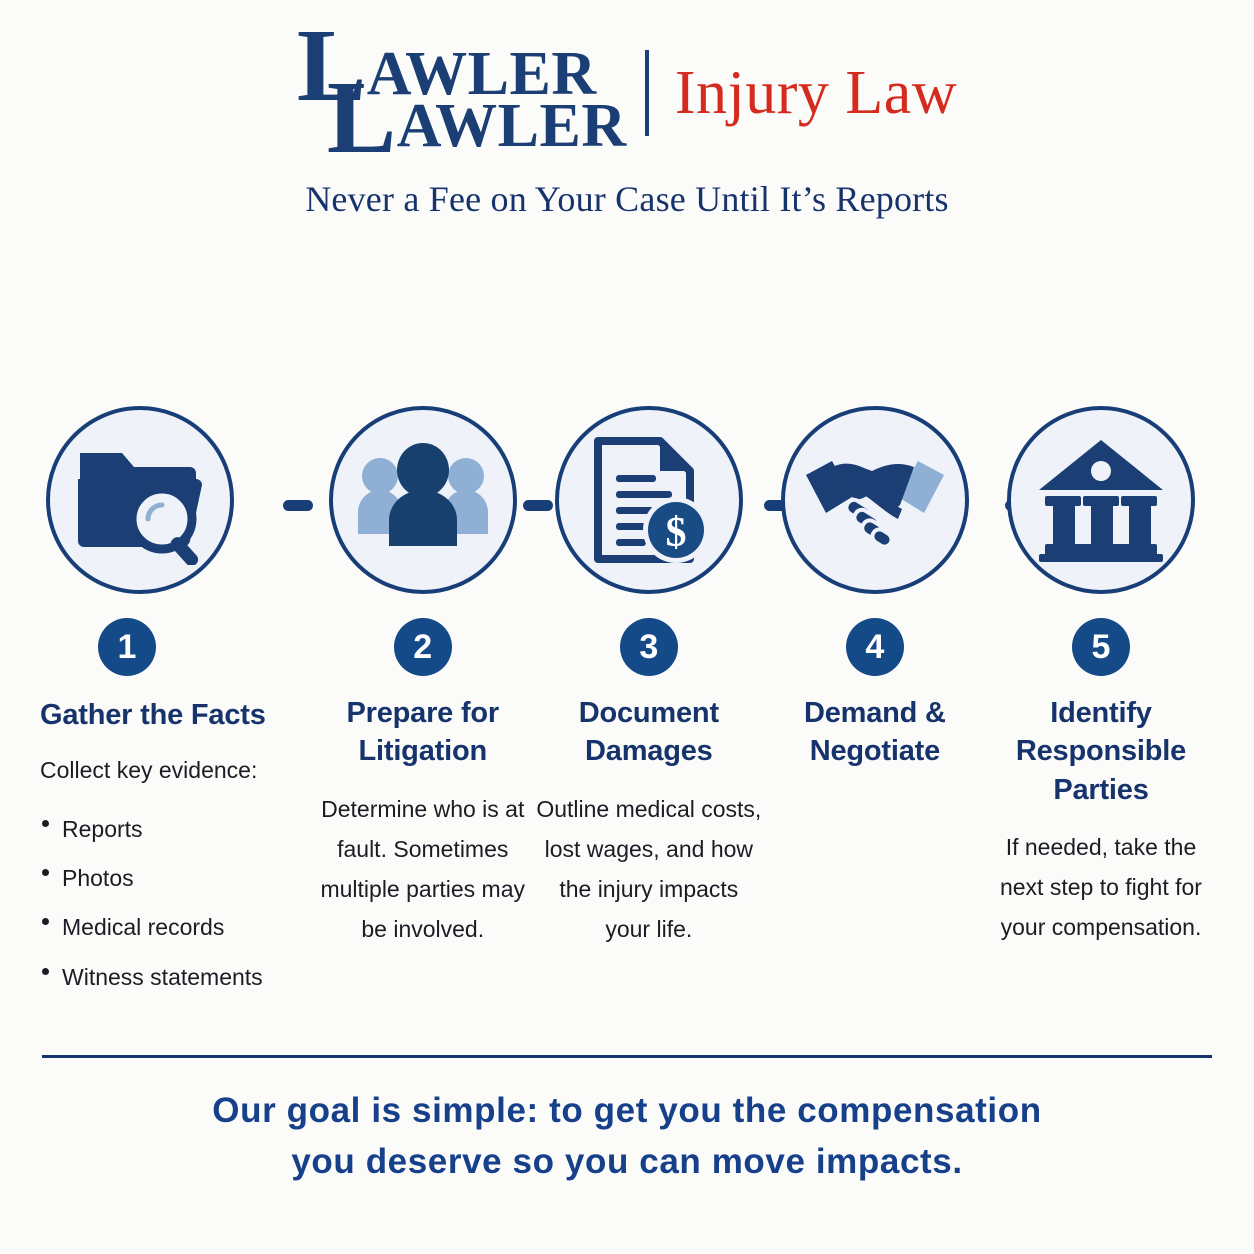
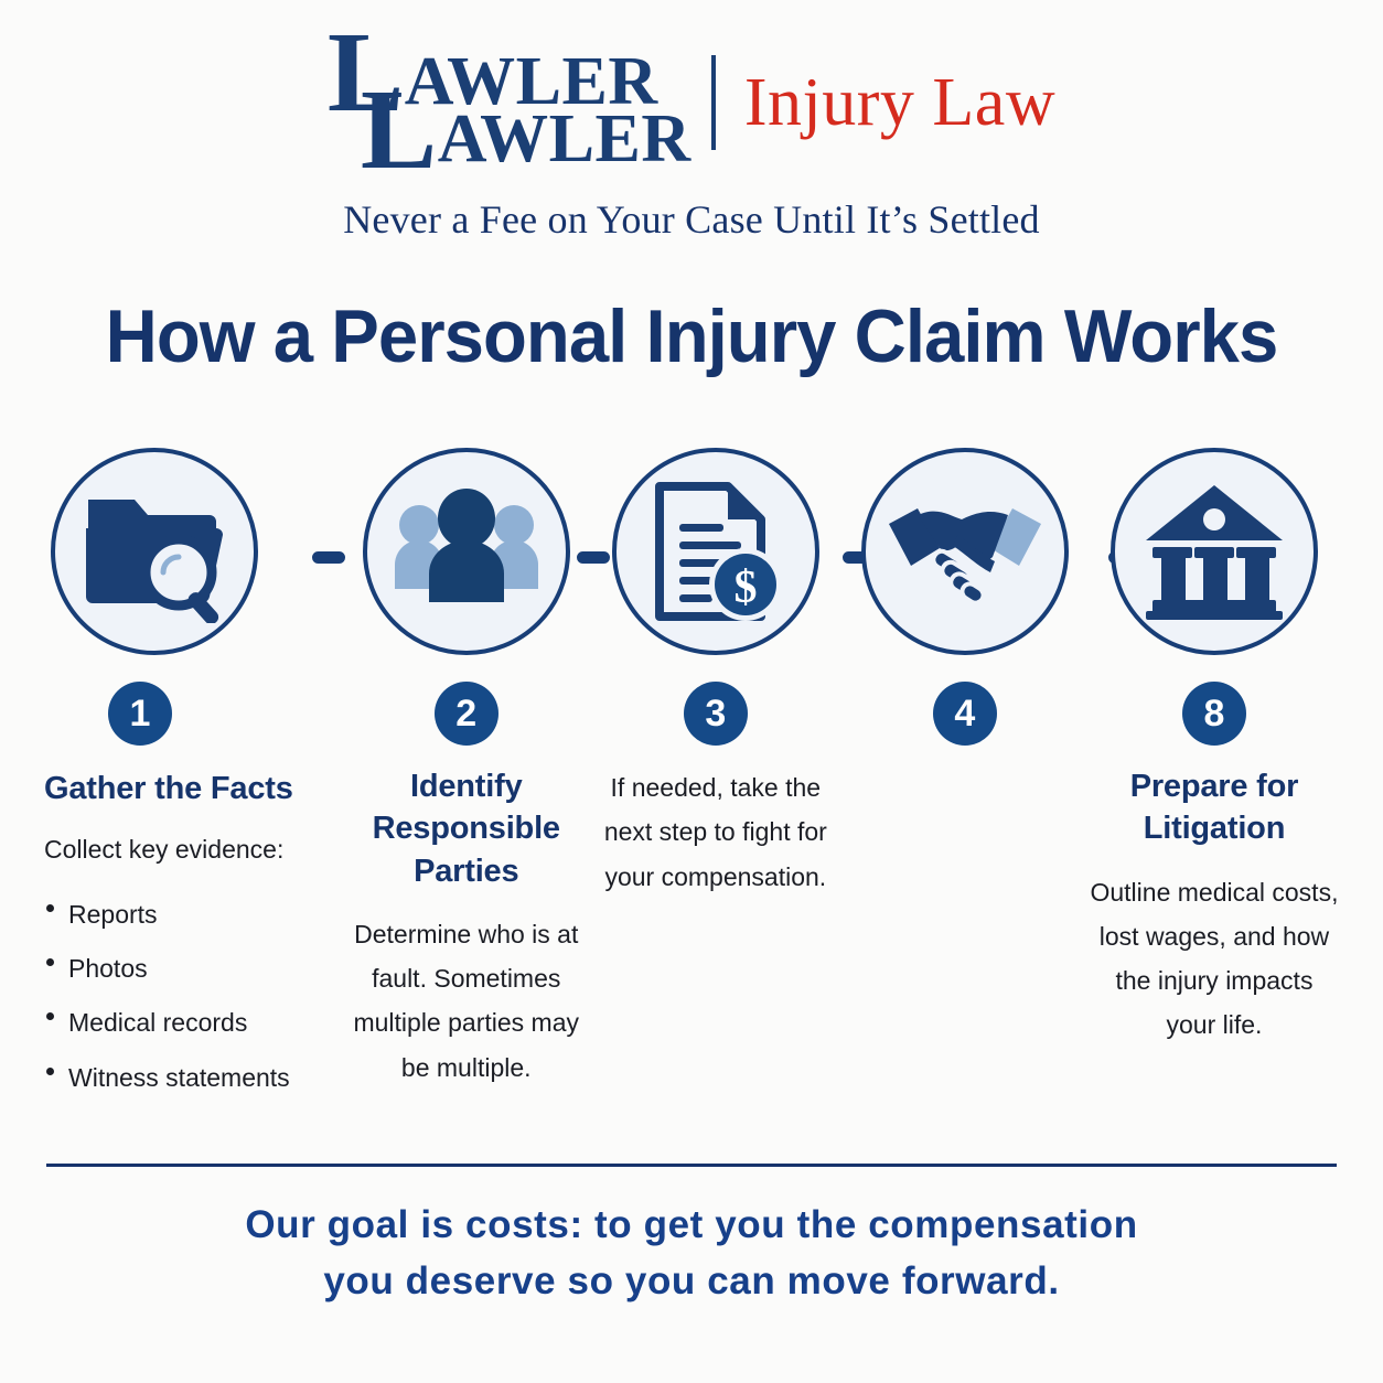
  LAWLER
  LAWLER
  Injury Law
- Never a Fee on Your Case Until It’s Reports
+ Never a Fee on Your Case Until It’s Settled
+ How a Personal Injury Claim Works
  1
  Gather the Facts
  Collect key evidence:
  Reports
  Photos
  Medical records
  Witness statements
  2
- Prepare for Litigation
+ Identify Responsible Parties
- Determine who is at fault. Sometimes multiple parties may be involved.
+ Determine who is at fault. Sometimes multiple parties may be multiple.
  $
  3
- Document Damages
- Outline medical costs, lost wages, and how the injury impacts your life.
+ If needed, take the next step to fight for your compensation.
  4
- Demand & Negotiate
- 5
+ 8
- Identify Responsible Parties
+ Prepare for Litigation
- If needed, take the next step to fight for your compensation.
+ Outline medical costs, lost wages, and how the injury impacts your life.
- Our goal is simple: to get you the compensation
+ Our goal is costs: to get you the compensation
- you deserve so you can move impacts.
+ you deserve so you can move forward.
